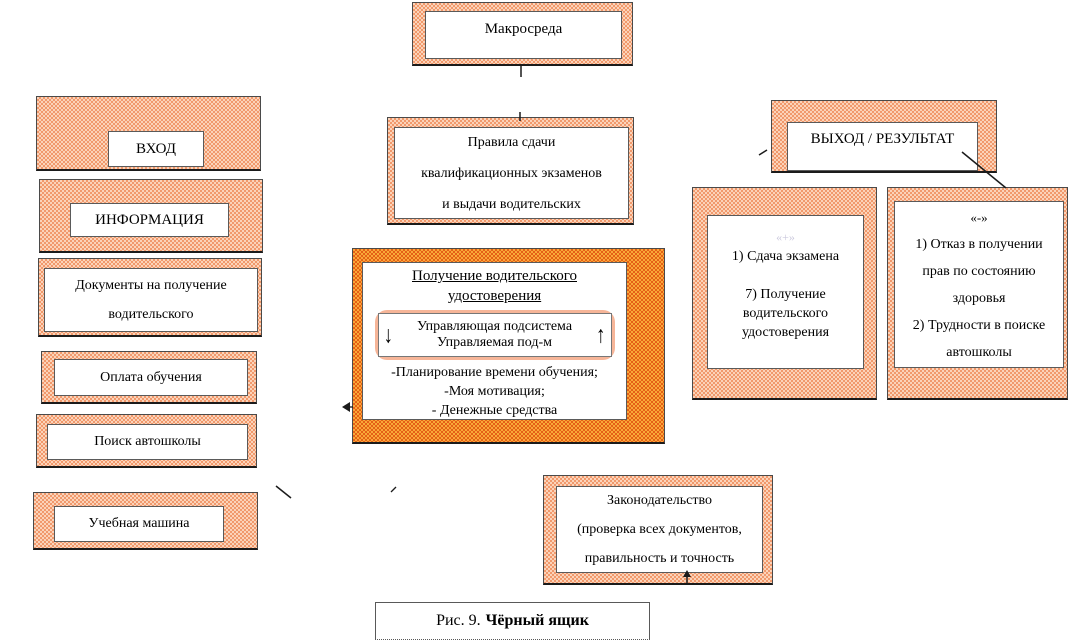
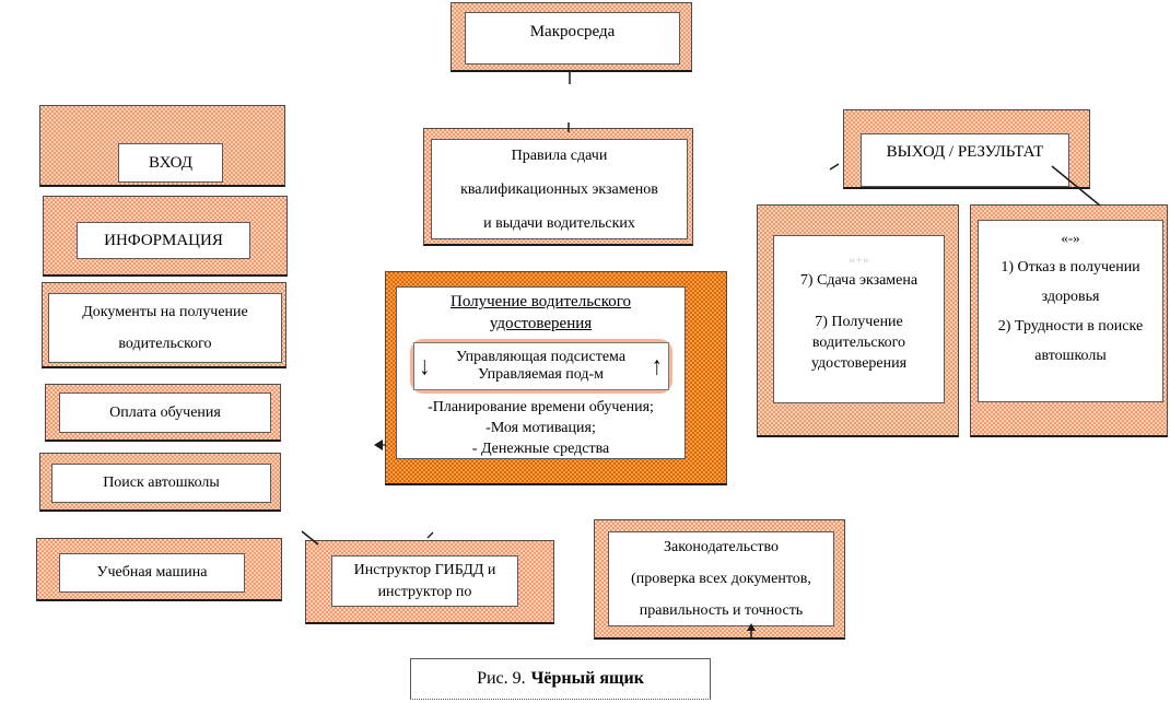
  Макросреда
  ВХОД
  ИНФОРМАЦИЯ
  Документы на получение
  водительского
  Оплата обучения
  Поиск автошколы
  Учебная машина
  Правила сдачи
  квалификационных экзаменов
  и выдачи водительских
  Получение водительского
  удостоверения
  ↓
  Управляющая подсистема
  Управляемая под-м
  ↑
  -Планирование времени обучения;
  -Моя мотивация;
  - Денежные средства
+ Инструктор ГИБДД и
+ инструктор по
  Законодательство
  (проверка всех документов,
  правильность и точность
  ВЫХОД / РЕЗУЛЬТАТ
  «+»
- 1) Сдача экзамена
+ 7) Сдача экзамена
  7) Получение
  водительского
  удостоверения
  «-»
  1) Отказ в получении
- прав по состоянию
  здоровья
  2) Трудности в поиске
  автошколы
  Рис. 9.
  Чёрный ящик
